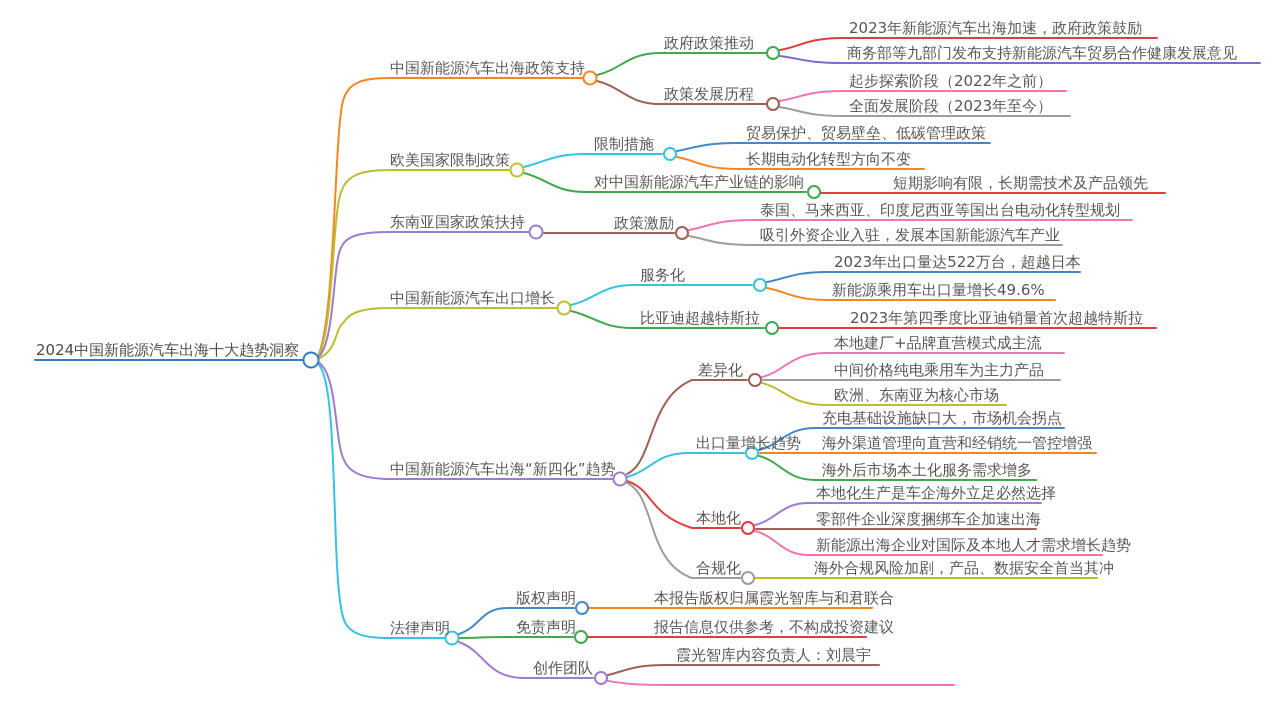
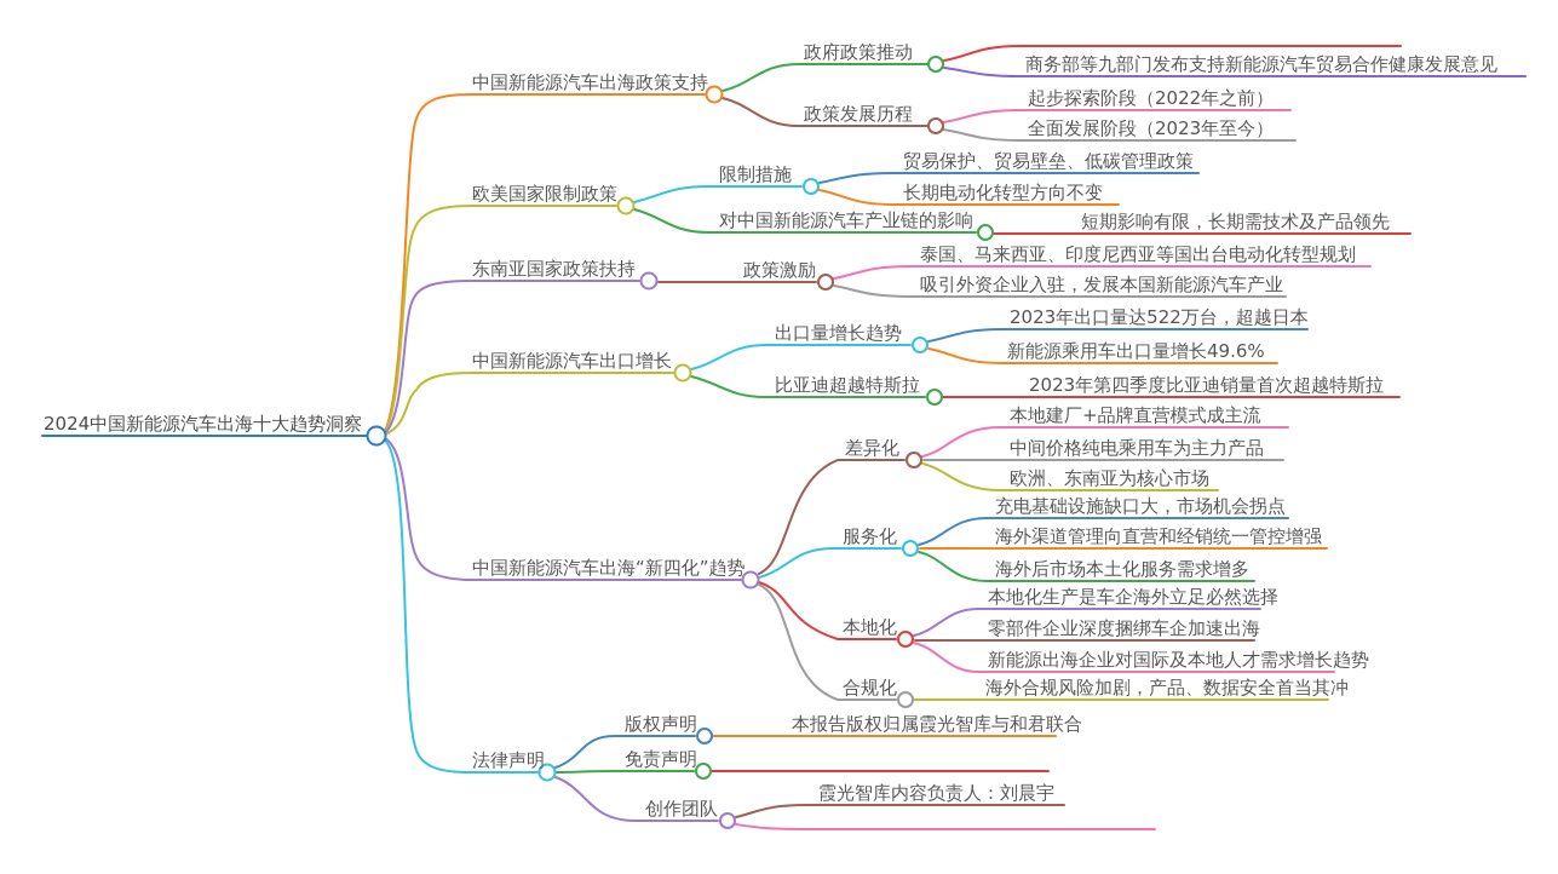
  2024中国新能源汽车出海十大趋势洞察
  中国新能源汽车出海政策支持
  政府政策推动
- 2023年新能源汽车出海加速，政府政策鼓励
  商务部等九部门发布支持新能源汽车贸易合作健康发展意见
  政策发展历程
  起步探索阶段（2022年之前）
  全面发展阶段（2023年至今）
  欧美国家限制政策
  限制措施
  贸易保护、贸易壁垒、低碳管理政策
  长期电动化转型方向不变
  对中国新能源汽车产业链的影响
  短期影响有限，长期需技术及产品领先
  东南亚国家政策扶持
  政策激励
  泰国、马来西亚、印度尼西亚等国出台电动化转型规划
  吸引外资企业入驻，发展本国新能源汽车产业
  中国新能源汽车出口增长
- 服务化
+ 出口量增长趋势
  2023年出口量达522万台，超越日本
  新能源乘用车出口量增长49.6%
  比亚迪超越特斯拉
  2023年第四季度比亚迪销量首次超越特斯拉
  中国新能源汽车出海“新四化”趋势
  差异化
  本地建厂+品牌直营模式成主流
  中间价格纯电乘用车为主力产品
  欧洲、东南亚为核心市场
- 出口量增长趋势
+ 服务化
  充电基础设施缺口大，市场机会拐点
  海外渠道管理向直营和经销统一管控增强
  海外后市场本土化服务需求增多
  本地化
  本地化生产是车企海外立足必然选择
  零部件企业深度捆绑车企加速出海
  新能源出海企业对国际及本地人才需求增长趋势
  合规化
  海外合规风险加剧，产品、数据安全首当其冲
  法律声明
  版权声明
  本报告版权归属霞光智库与和君联合
  免责声明
- 报告信息仅供参考，不构成投资建议
  创作团队
  霞光智库内容负责人：刘晨宇
